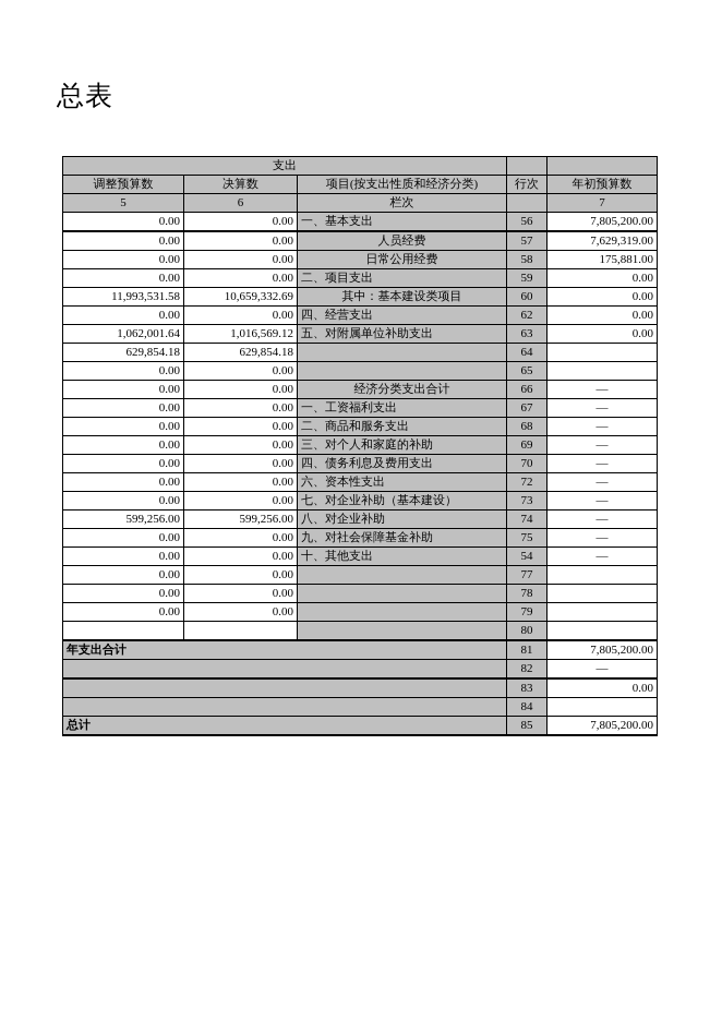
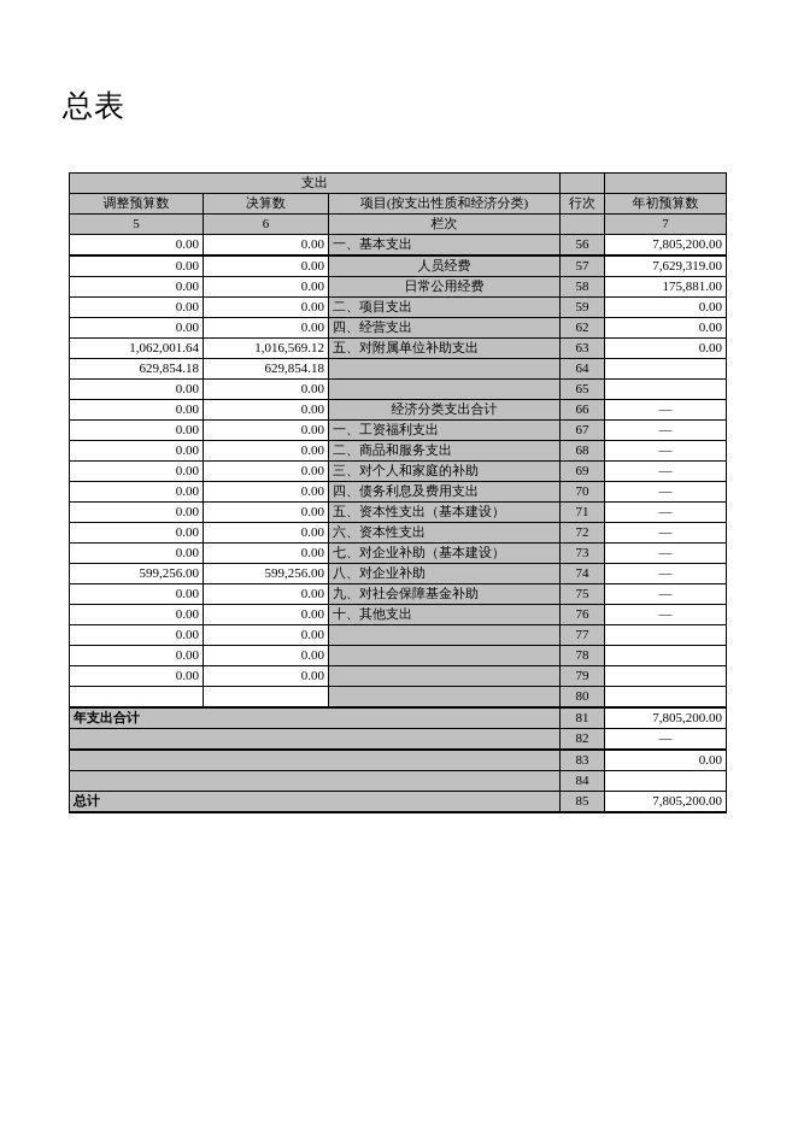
  总表
  支出
  调整预算数	决算数	项目(按支出性质和经济分类)	行次	年初预算数
  5	6	栏次		7
  0.00	0.00	一、基本支出	56	7,805,200.00
  0.00	0.00	人员经费	57	7,629,319.00
  0.00	0.00	日常公用经费	58	175,881.00
  0.00	0.00	二、项目支出	59	0.00
- 11,993,531.58	10,659,332.69	其中：基本建设类项目	60	0.00
  0.00	0.00	四、经营支出	62	0.00
  1,062,001.64	1,016,569.12	五、对附属单位补助支出	63	0.00
  629,854.18	629,854.18		64
  0.00	0.00		65
  0.00	0.00	经济分类支出合计	66	—
  0.00	0.00	一、工资福利支出	67	—
  0.00	0.00	二、商品和服务支出	68	—
  0.00	0.00	三、对个人和家庭的补助	69	—
  0.00	0.00	四、债务利息及费用支出	70	—
+ 0.00	0.00	五、资本性支出（基本建设）	71	—
  0.00	0.00	六、资本性支出	72	—
  0.00	0.00	七、对企业补助（基本建设）	73	—
  599,256.00	599,256.00	八、对企业补助	74	—
  0.00	0.00	九、对社会保障基金补助	75	—
- 0.00	0.00	十、其他支出	54	—
+ 0.00	0.00	十、其他支出	76	—
  0.00	0.00		77
  0.00	0.00		78
  0.00	0.00		79
  			80
  年支出合计	81	7,805,200.00
  	82	—
  	83	0.00
  	84
  总计	85	7,805,200.00
